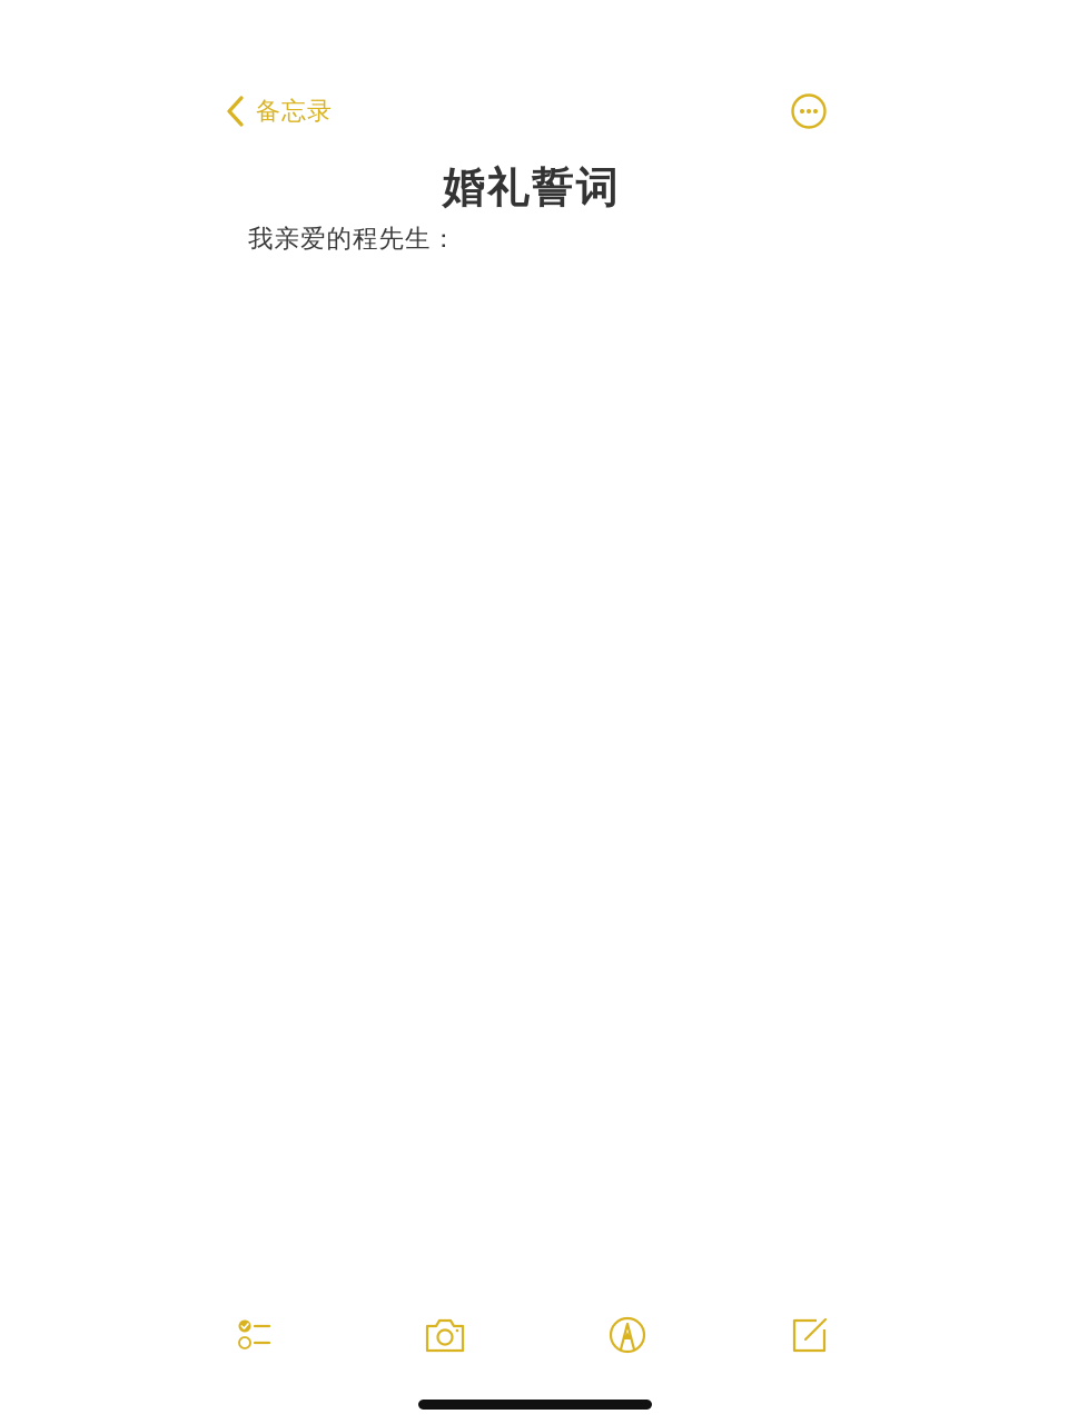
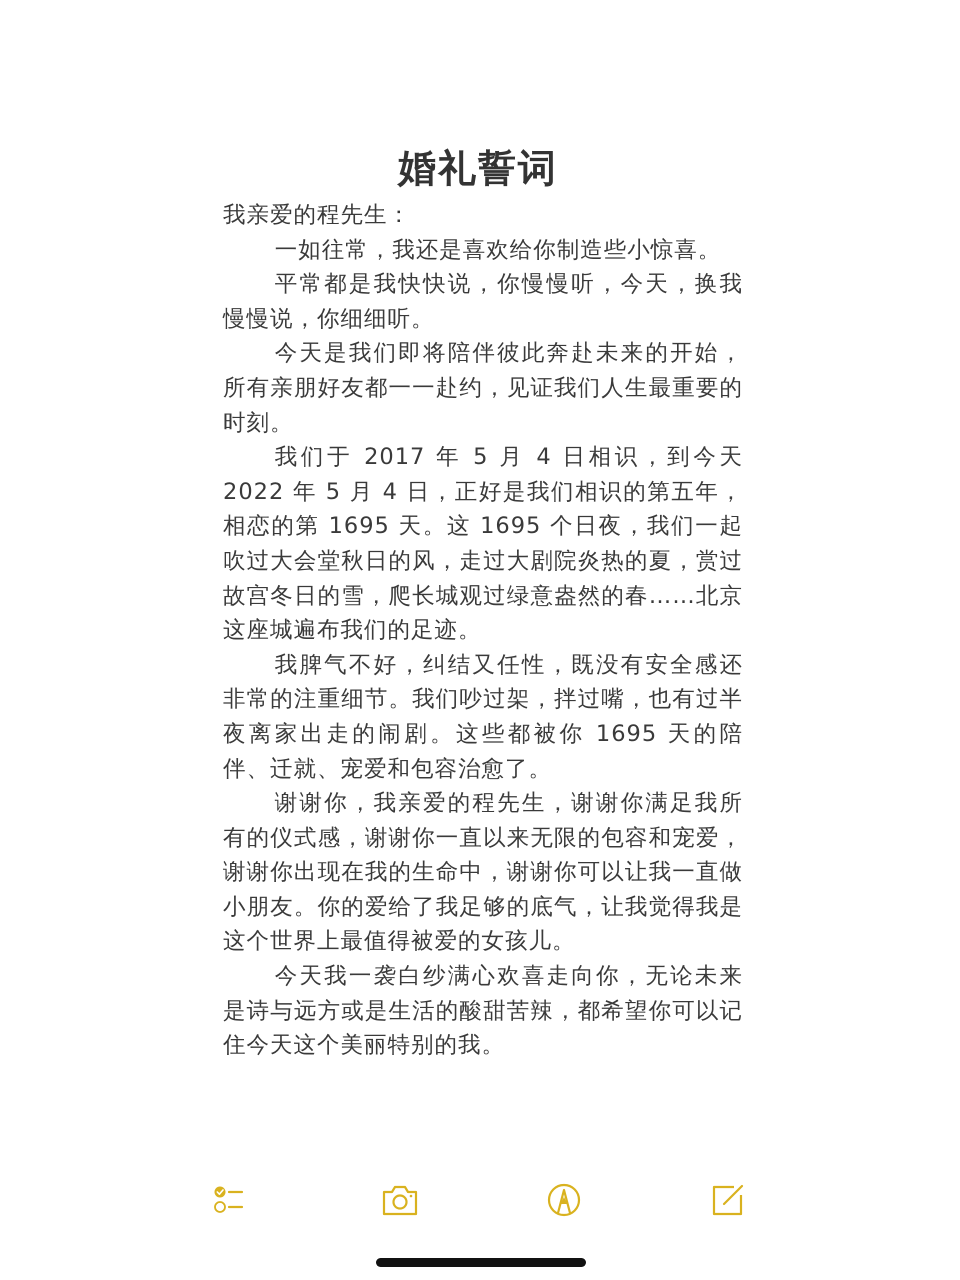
- 备忘录
  婚礼誓词
  我亲爱的程先生：
+ 一如往常，我还是喜欢给你制造些小惊喜。
+ 平常都是我快快说，你慢慢听，今天，换我慢慢说，你细细听。
+ 今天是我们即将陪伴彼此奔赴未来的开始，所有亲朋好友都一一赴约，见证我们人生最重要的时刻。
+ 我们于 2017 年 5 月 4 日相识，到今天 2022 年 5 月 4 日，正好是我们相识的第五年，相恋的第 1695 天。这 1695 个日夜，我们一起吹过大会堂秋日的风，走过大剧院炎热的夏，赏过故宫冬日的雪，爬长城观过绿意盎然的春……北京这座城遍布我们的足迹。
+ 我脾气不好，纠结又任性，既没有安全感还非常的注重细节。我们吵过架，拌过嘴，也有过半夜离家出走的闹剧。这些都被你 1695 天的陪伴、迁就、宠爱和包容治愈了。
+ 谢谢你，我亲爱的程先生，谢谢你满足我所有的仪式感，谢谢你一直以来无限的包容和宠爱，谢谢你出现在我的生命中，谢谢你可以让我一直做小朋友。你的爱给了我足够的底气，让我觉得我是这个世界上最值得被爱的女孩儿。
+ 今天我一袭白纱满心欢喜走向你，无论未来是诗与远方或是生活的酸甜苦辣，都希望你可以记住今天这个美丽特别的我。
